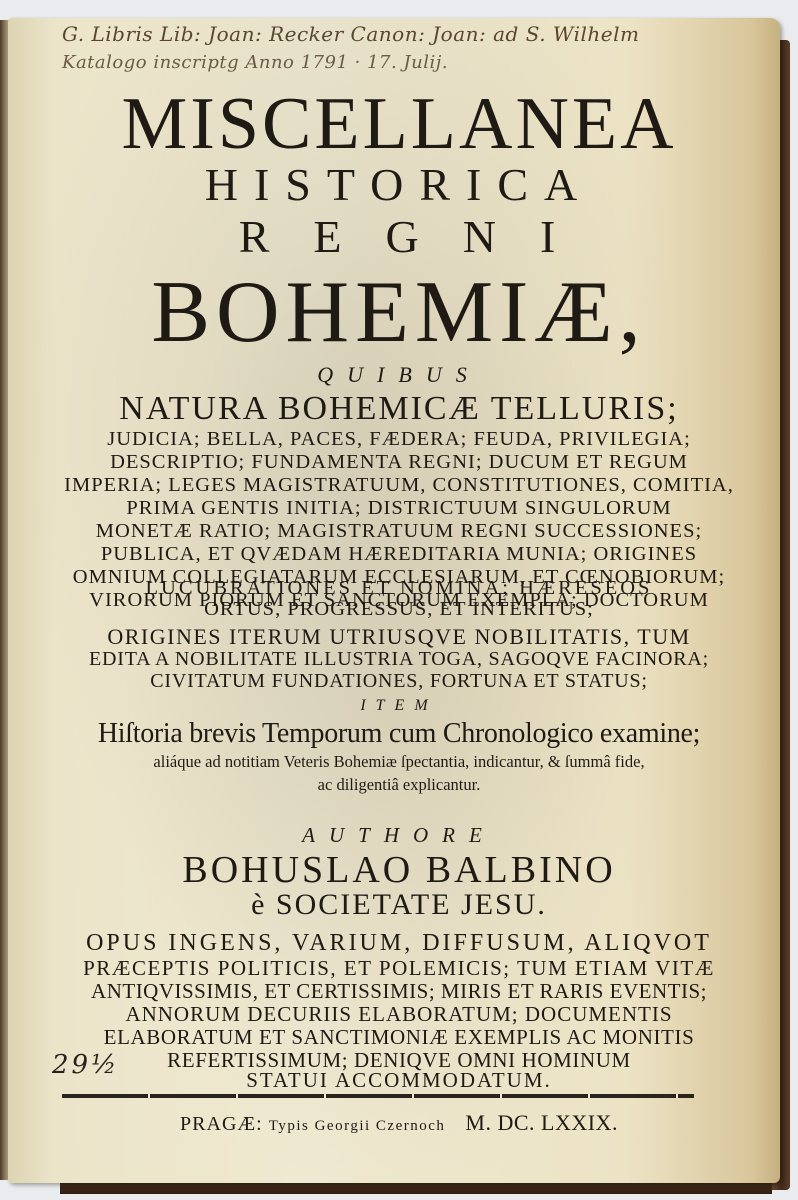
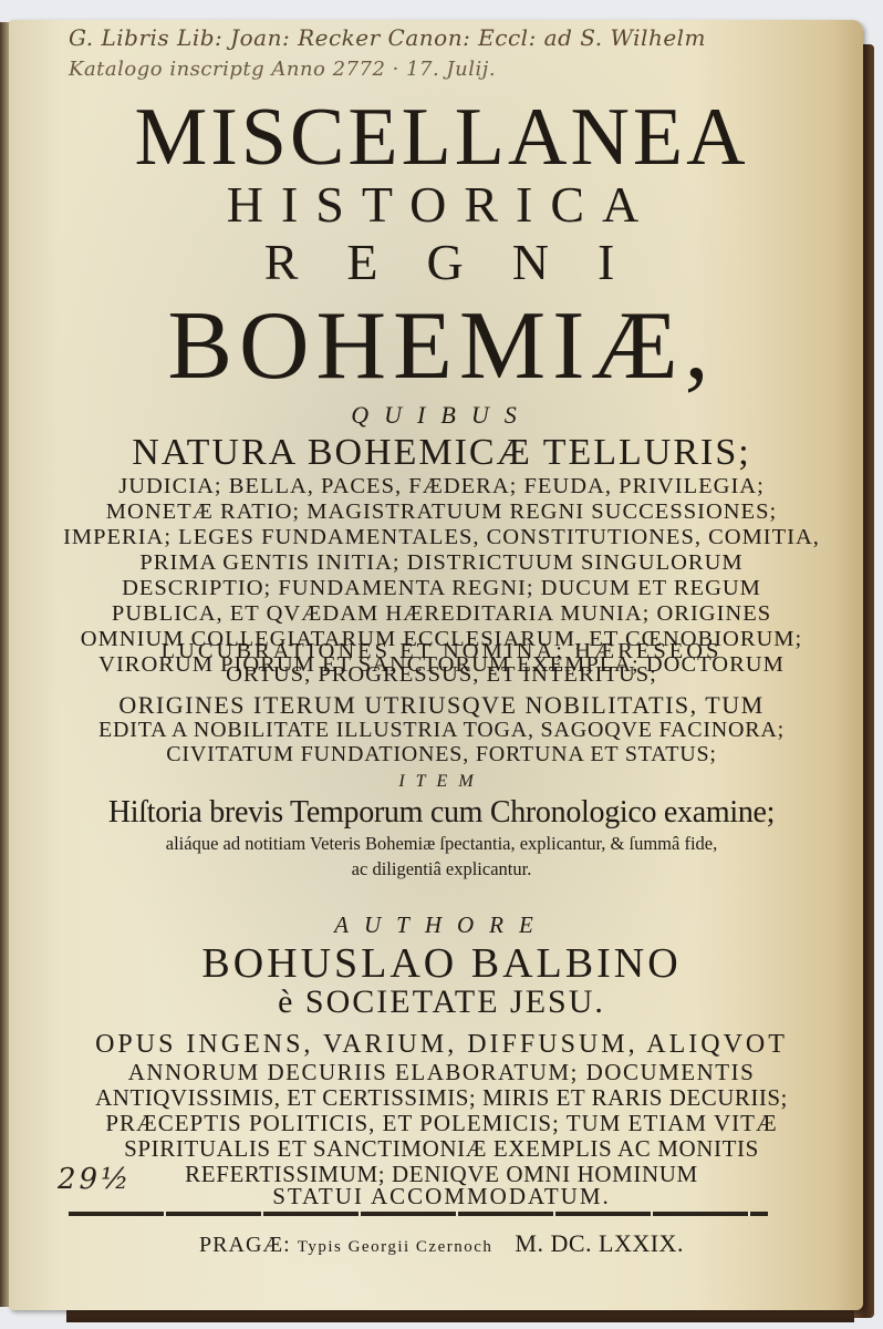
- G. Libris Lib: Joan: Recker Canon: Joan: ad S. Wilhelm
+ G. Libris Lib: Joan: Recker Canon: Eccl: ad S. Wilhelm
- Katalogo inscriptg Anno 1791 · 17. Julij.
+ Katalogo inscriptg Anno 2772 · 17. Julij.
  MISCELLANEA
  HISTORICA
  REGNI
  BOHEMIÆ,
  QUIBUS
  NATURA BOHEMICÆ TELLURIS;
  JUDICIA; BELLA, PACES, FÆDERA; FEUDA, PRIVILEGIA;
- DESCRIPTIO; FUNDAMENTA REGNI; DUCUM ET REGUM
+ MONETÆ RATIO; MAGISTRATUUM REGNI SUCCESSIONES;
- IMPERIA; LEGES MAGISTRATUUM, CONSTITUTIONES, COMITIA,
+ IMPERIA; LEGES FUNDAMENTALES, CONSTITUTIONES, COMITIA,
  PRIMA GENTIS INITIA; DISTRICTUUM SINGULORUM
- MONETÆ RATIO; MAGISTRATUUM REGNI SUCCESSIONES;
+ DESCRIPTIO; FUNDAMENTA REGNI; DUCUM ET REGUM
  PUBLICA, ET QVÆDAM HÆREDITARIA MUNIA; ORIGINES
  OMNIUM COLLEGIATARUM ECCLESIARUM, ET CŒNOBIORUM;
  VIRORUM PIORUM ET SANCTORUM EXEMPLA; DOCTORUM
  LUCUBRATIONES ET NOMINA; HÆRESEOS
  ORTUS, PROGRESSUS, ET INTERITUS;
  ORIGINES ITERUM UTRIUSQVE NOBILITATIS, TUM
  EDITA A NOBILITATE ILLUSTRIA TOGA, SAGOQVE FACINORA;
  CIVITATUM FUNDATIONES, FORTUNA ET STATUS;
  ITEM
  Hiſtoria brevis Temporum cum Chronologico examine;
- aliáque ad notitiam Veteris Bohemiæ ſpectantia, indicantur, & ſummâ fide,
+ aliáque ad notitiam Veteris Bohemiæ ſpectantia, explicantur, & ſummâ fide,
  ac diligentiâ explicantur.
  AUTHORE
  BOHUSLAO BALBINO
  è SOCIETATE JESU.
  OPUS INGENS, VARIUM, DIFFUSUM, ALIQVOT
- PRÆCEPTIS POLITICIS, ET POLEMICIS; TUM ETIAM VITÆ
+ ANNORUM DECURIIS ELABORATUM; DOCUMENTIS
- ANTIQVISSIMIS, ET CERTISSIMIS; MIRIS ET RARIS EVENTIS;
+ ANTIQVISSIMIS, ET CERTISSIMIS; MIRIS ET RARIS DECURIIS;
- ANNORUM DECURIIS ELABORATUM; DOCUMENTIS
+ PRÆCEPTIS POLITICIS, ET POLEMICIS; TUM ETIAM VITÆ
- ELABORATUM ET SANCTIMONIÆ EXEMPLIS AC MONITIS
+ SPIRITUALIS ET SANCTIMONIÆ EXEMPLIS AC MONITIS
  REFERTISSIMUM; DENIQVE OMNI HOMINUM
  STATUI ACCOMMODATUM.
  29½
  PRAGÆ: Typis Georgii Czernoch M. DC. LXXIX.
